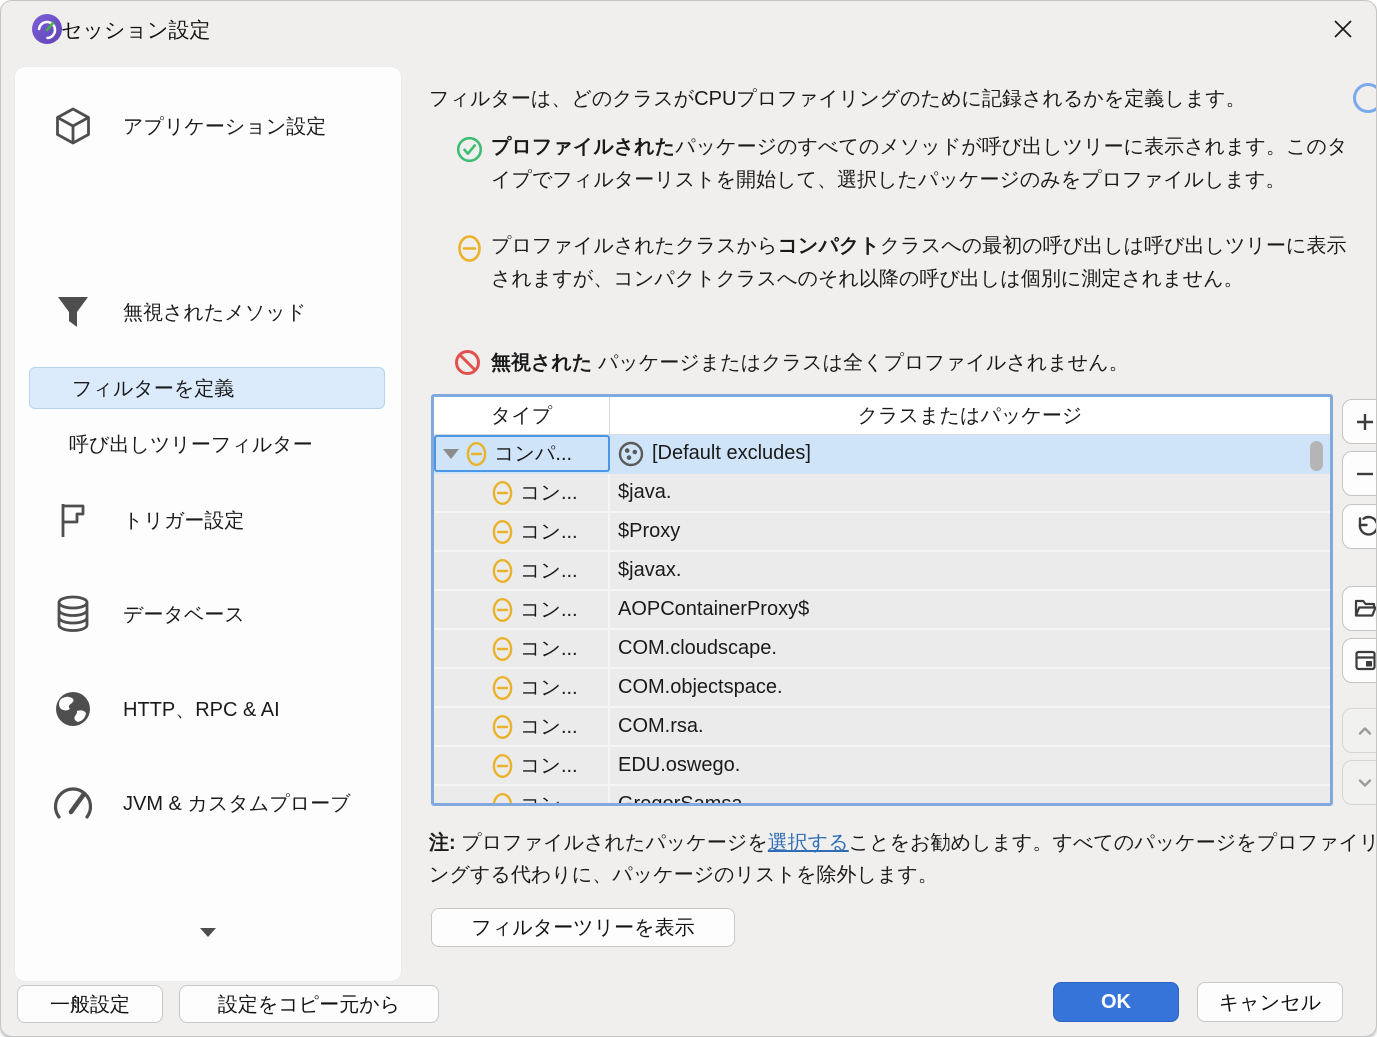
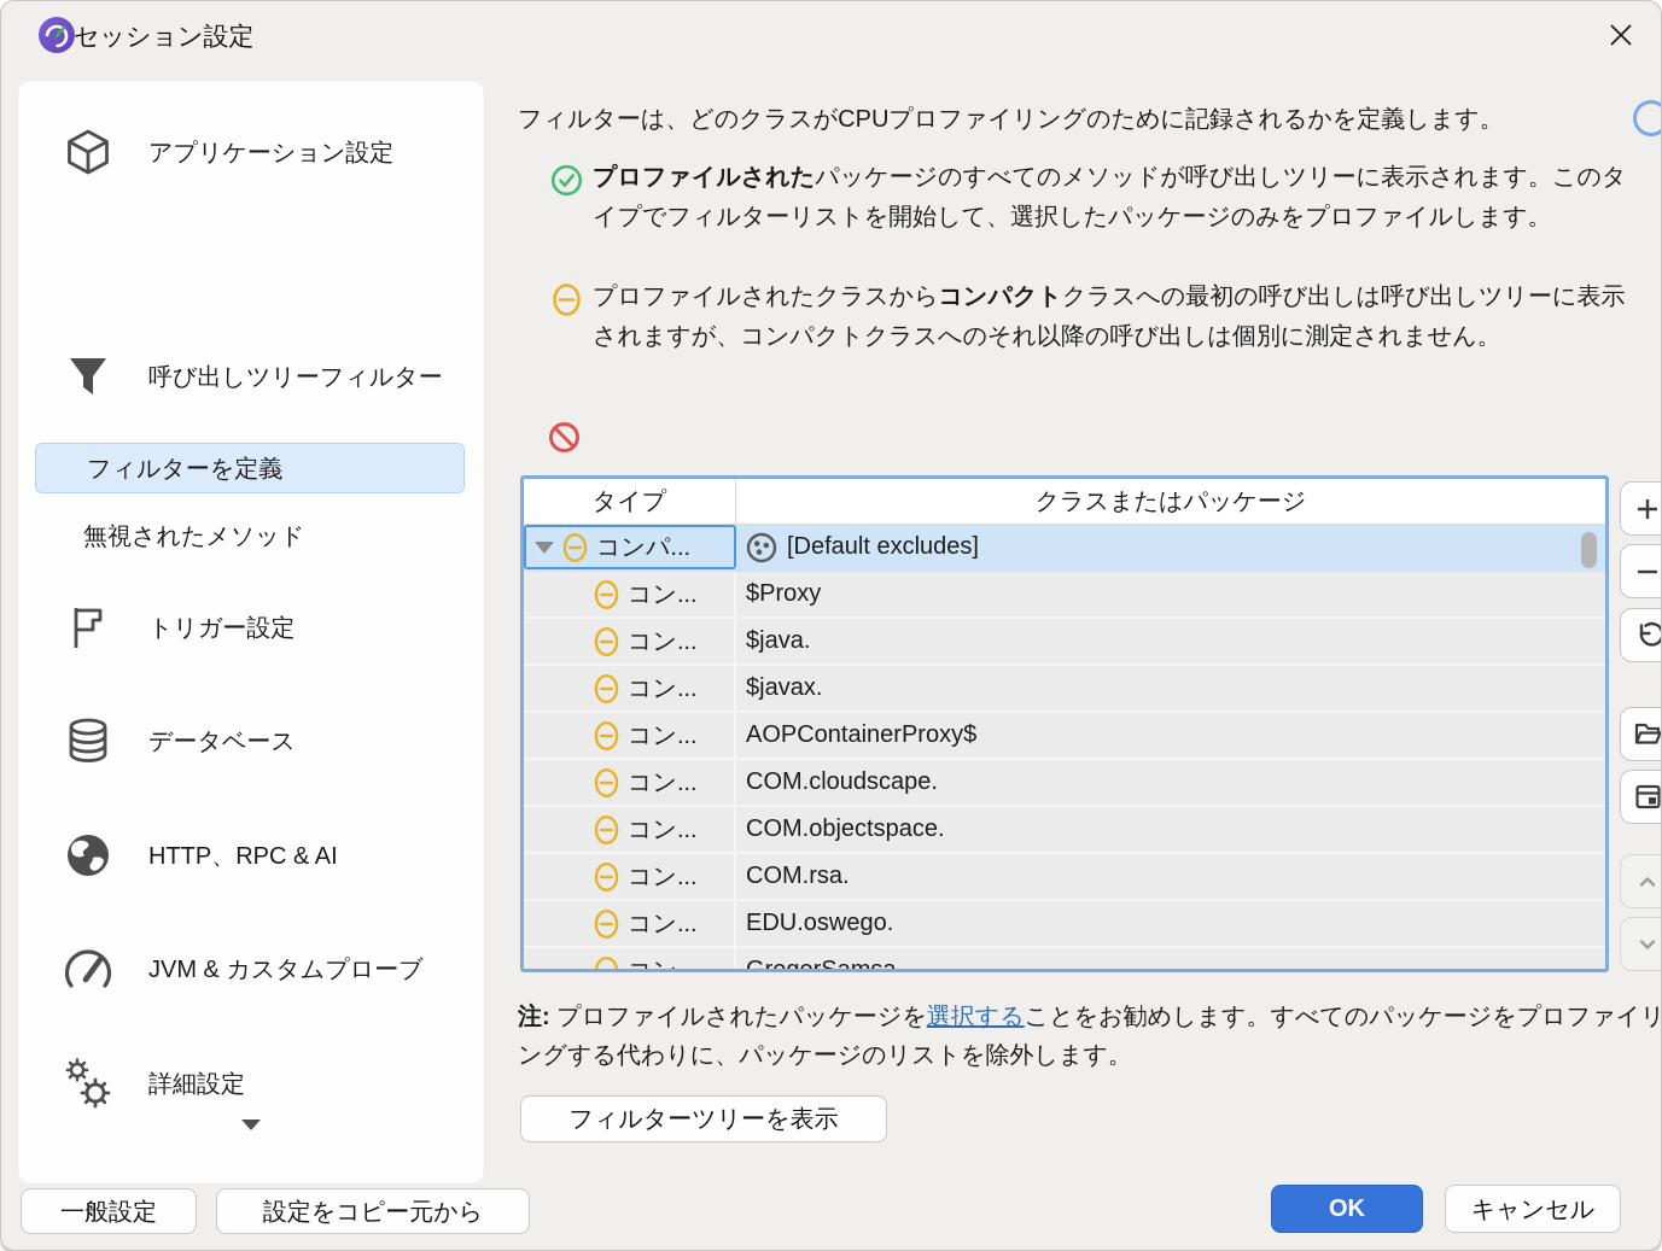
  セッション設定
  アプリケーション設定
- 無視されたメソッド
+ 呼び出しツリーフィルター
  フィルターを定義
- 呼び出しツリーフィルター
+ 無視されたメソッド
  トリガー設定
  データベース
  HTTP、RPC & AI
  JVM & カスタムプローブ
+ 詳細設定
  フィルターは、どのクラスがCPUプロファイリングのために記録されるかを定義します。
  プロファイルされたパッケージのすべてのメソッドが呼び出しツリーに表示されます。このタイプでフィルターリストを開始して、選択したパッケージのみをプロファイルします。
  プロファイルされたクラスからコンパクトクラスへの最初の呼び出しは呼び出しツリーに表示されますが、コンパクトクラスへのそれ以降の呼び出しは個別に測定されません。
- 無視された パッケージまたはクラスは全くプロファイルされません。
  タイプ
  クラスまたはパッケージ
  コンパ...
  [Default excludes]
  コン...
- $java.
+ $Proxy
  コン...
- $Proxy
+ $java.
  コン...
  $javax.
  コン...
  AOPContainerProxy$
  コン...
  COM.cloudscape.
  コン...
  COM.objectspace.
  コン...
  COM.rsa.
  コン...
  EDU.oswego.
  注: プロファイルされたパッケージを選択することをお勧めします。すべてのパッケージをプロファイリングする代わりに、パッケージのリストを除外します。
  フィルターツリーを表示
  一般設定
  設定をコピー元から
  OK
  キャンセル
